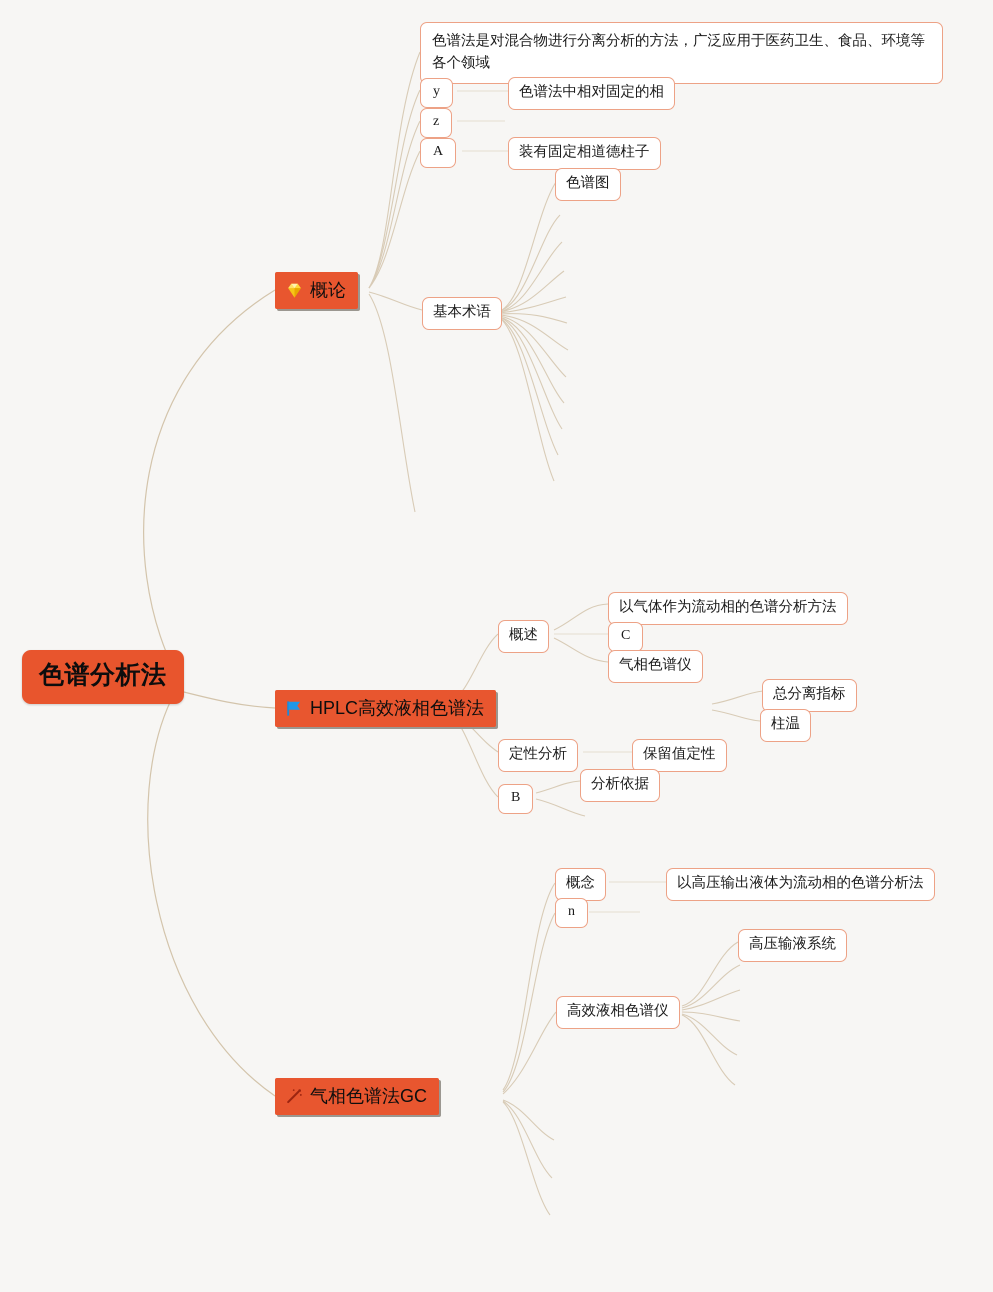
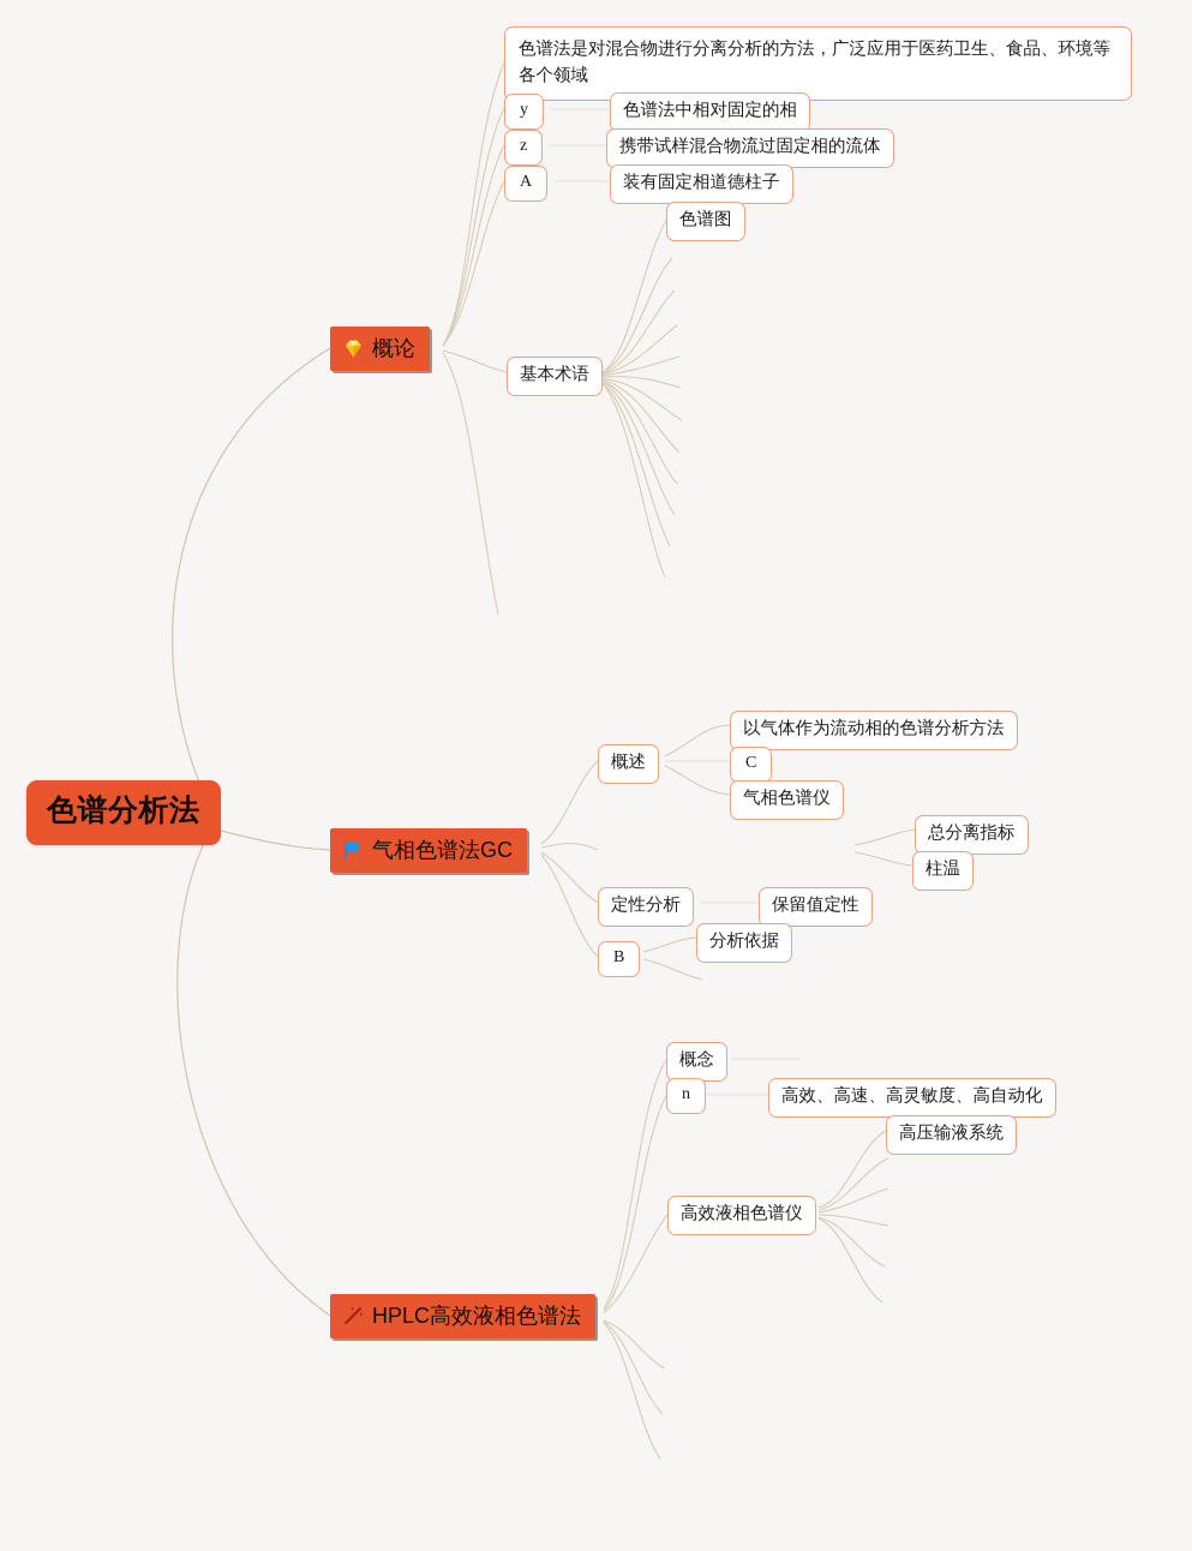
  色谱分析法
  概论
  色谱法是对混合物进行分离分析的方法，广泛应用于医药卫生、食品、环境等各个领域
  y
  色谱法中相对固定的相
  z
+ 携带试样混合物流过固定相的流体
  A
  装有固定相道德柱子
  色谱图
  基本术语
- HPLC高效液相色谱法
+ 气相色谱法GC
  概述
  以气体作为流动相的色谱分析方法
  C
  气相色谱仪
  总分离指标
  柱温
  定性分析
  保留值定性
  B
  分析依据
- 气相色谱法GC
+ HPLC高效液相色谱法
  概念
- 以高压输出液体为流动相的色谱分析法
  n
+ 高效、高速、高灵敏度、高自动化
  高压输液系统
  高效液相色谱仪
